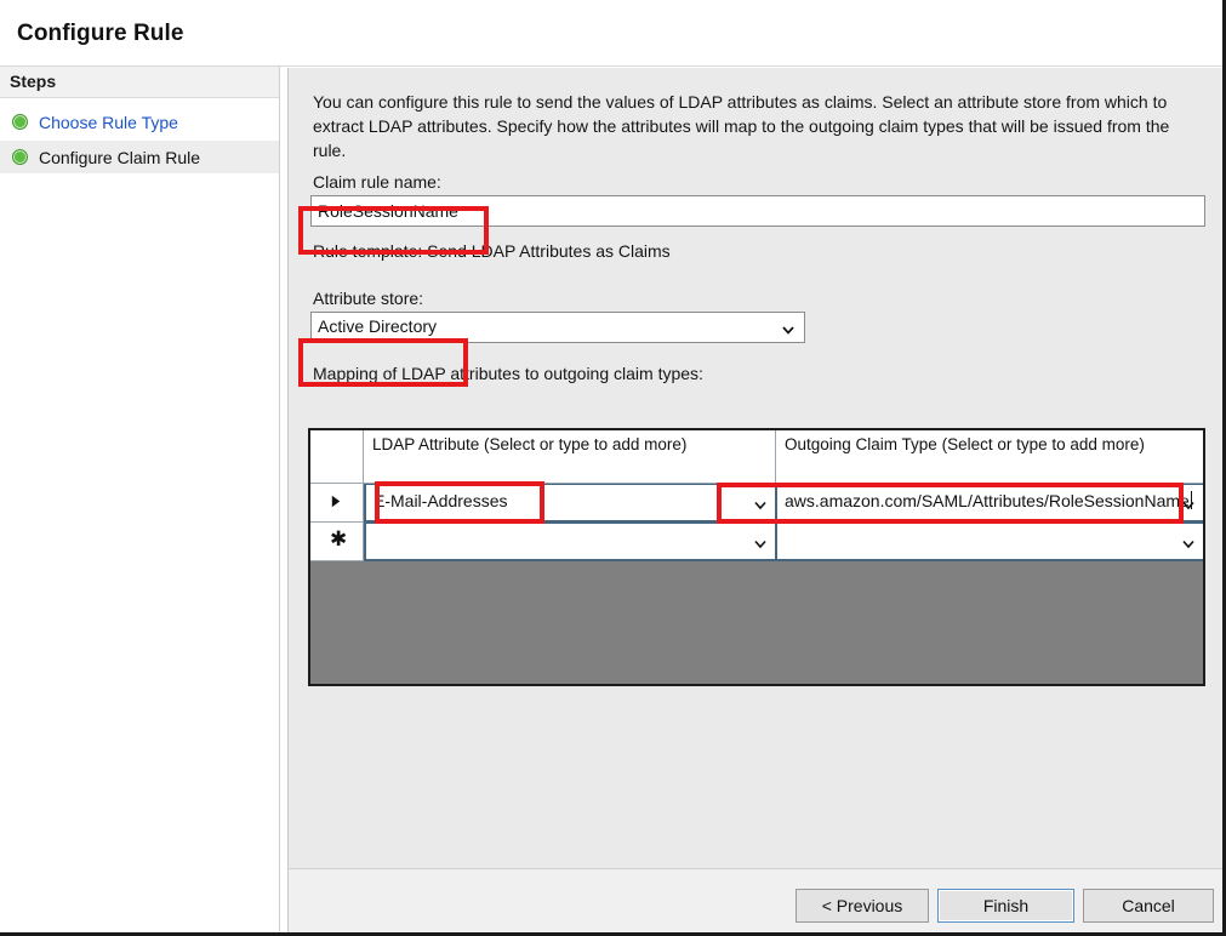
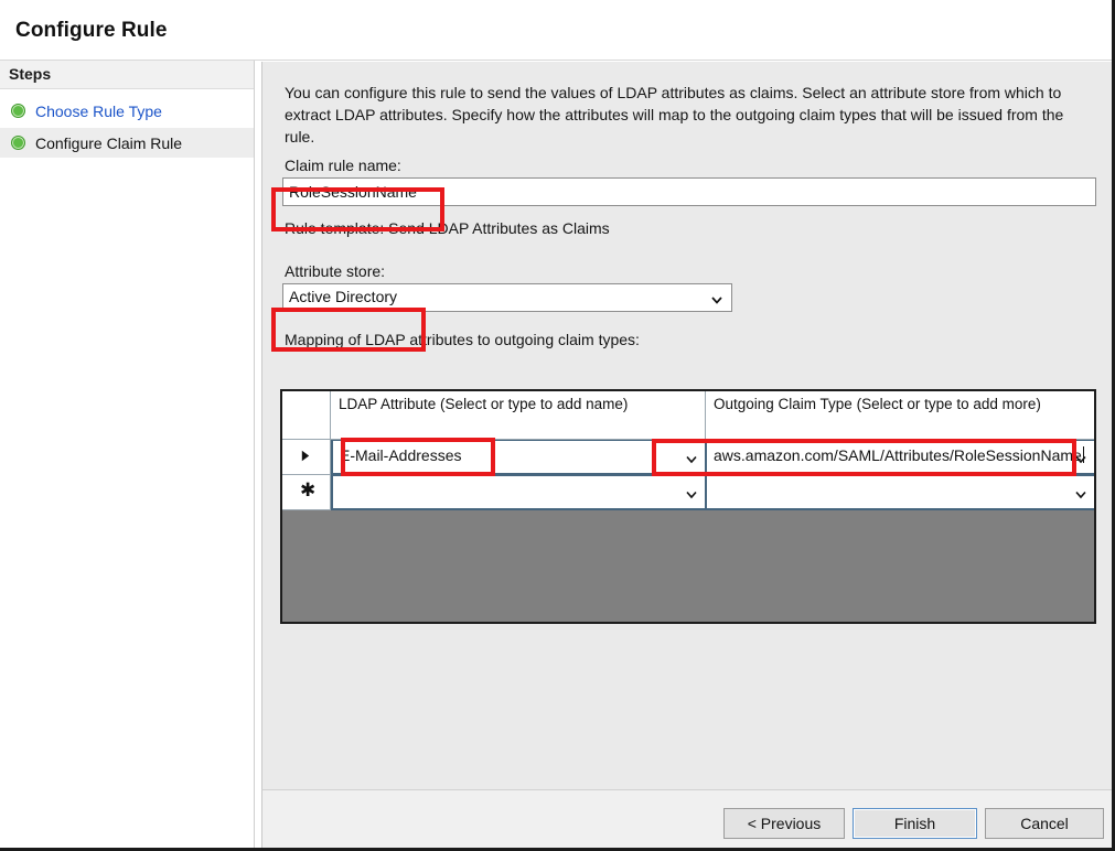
  Configure Rule
  Steps
  Choose Rule Type
  Configure Claim Rule
  You can configure this rule to send the values of LDAP attributes as claims. Select an attribute store from which to extract LDAP attributes. Specify how the attributes will map to the outgoing claim types that will be issued from the rule.
  Claim rule name:
  RoleSessionName
  Rule template: Send LDAP Attributes as Claims
  Attribute store:
  Active Directory
  Mapping of LDAP attributes to outgoing claim types:
- LDAP Attribute (Select or type to add more)
+ LDAP Attribute (Select or type to add name)
  Outgoing Claim Type (Select or type to add more)
  E-Mail-Addresses
  aws.amazon.com/SAML/Attributes/RoleSessionName
  ✱
  < Previous
  Finish
  Cancel
